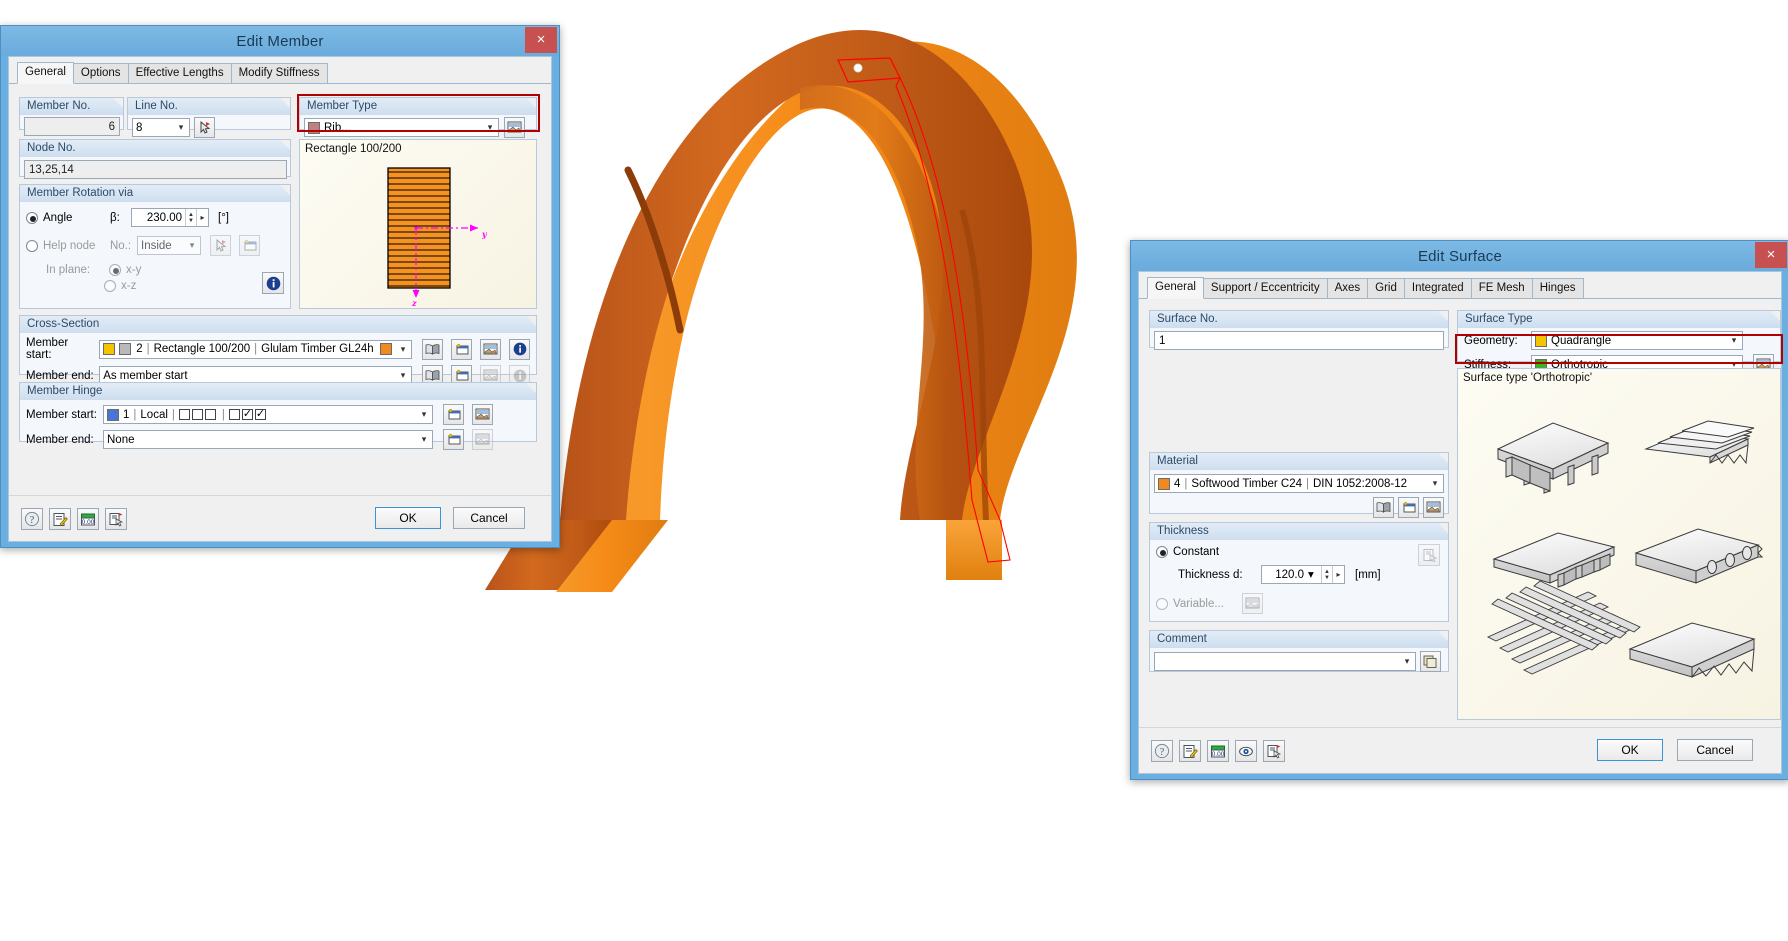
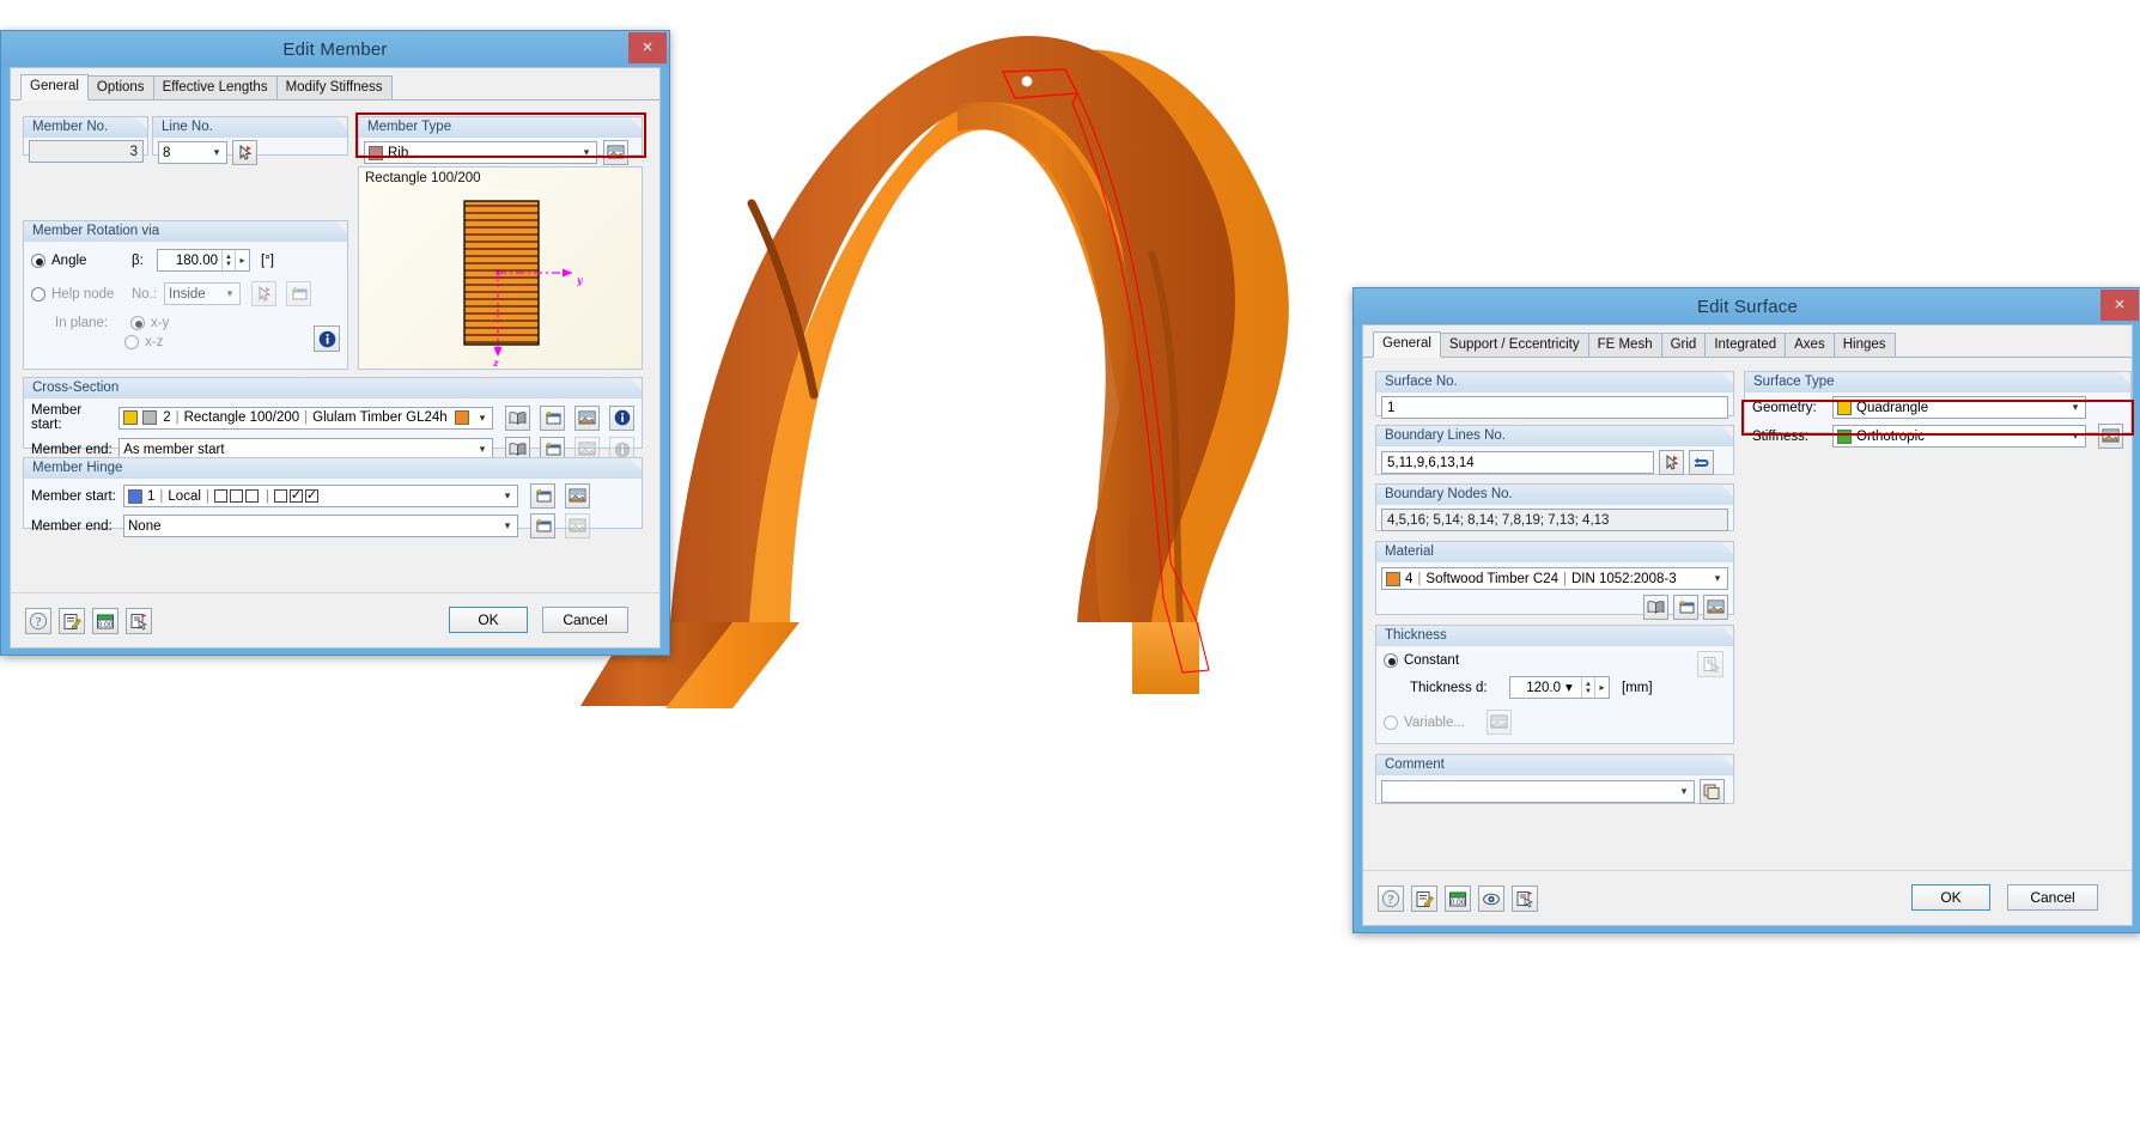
  Edit Member
  ×
  General
  Options
  Effective Lengths
  Modify Stiffness
  Member No.
- 6
+ 3
  Line No.
  8
  ▾
  Member Type
  Rib...
  ▾
- Node No.
- 13,25,14
  Member Rotation via
  Angle
  β:
- 230.00
+ 180.00
  ▸
  [°]
  Help node
  No.:
  Inside
  ▾
  In plane:
  x-y
  x-z
  Rectangle 100/200
  y
  z
  Cross-Section
  Member start:
  2
  |
  Rectangle 100/200
  |
  Glulam Timber GL24h
  ▾
  Member end:
  As member start
  ▾
  Member Hinge
  Member start:
  1
  |
  Local
  |
  |
  ▾
  Member end:
  None
  ▾
  ?
  OK
  Cancel
  Edit Surface
  ×
  General
  Support / Eccentricity
- Axes
+ FE Mesh
  Grid
  Integrated
- FE Mesh
+ Axes
  Hinges
  Surface No.
  1
+ Boundary Lines No.
+ 5,11,9,6,13,14
+ Boundary Nodes No.
+ 4,5,16; 5,14; 8,14; 7,8,19; 7,13; 4,13
  Material
  4
  |
  Softwood Timber C24
  |
- DIN 1052:2008-12
+ DIN 1052:2008-3
  ▾
  Thickness
  Constant
  Thickness d:
  120.0
  ▾
  ▸
  [mm]
  Variable...
  Comment
  ▾
  Surface Type
  Geometry:
  Quadrangle
  ▾
  Stiffness:
  Orthotropic
  ▾
- Surface type 'Orthotropic'
  ?
  OK
  Cancel
